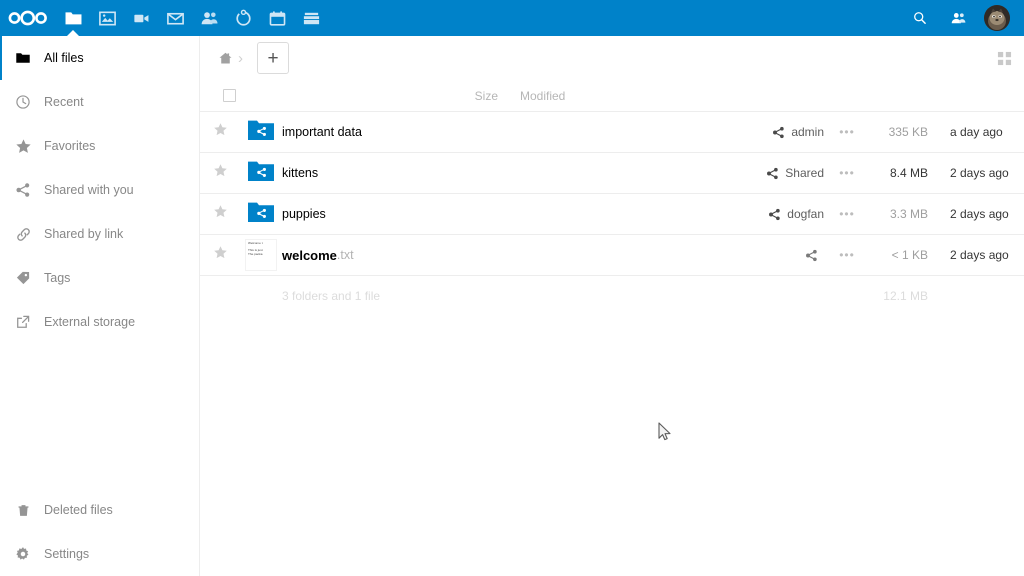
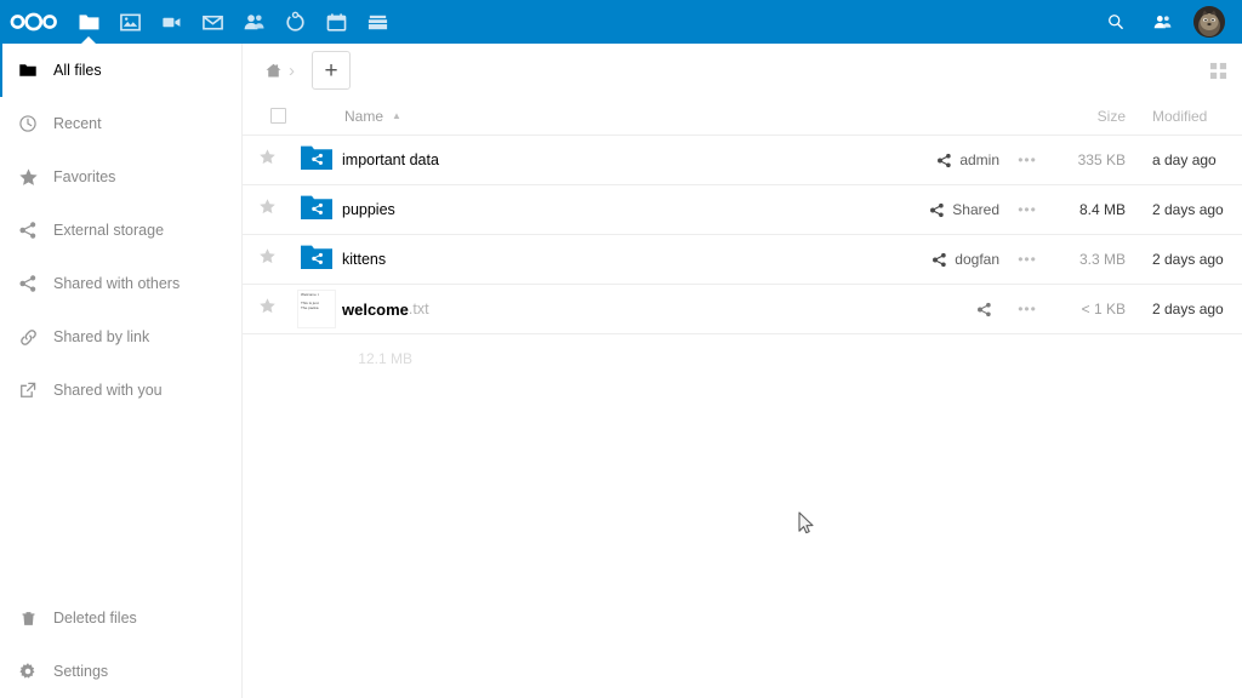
  All files
  Recent
  Favorites
- Shared with you
+ External storage
+ Shared with others
  Shared by link
- Tags
- External storage
+ Shared with you
  Deleted files
  Settings
  ›
  +
+ Name
+ ▲
  Size
  Modified
  important data
  admin
  •••
  335 KB
  a day ago
- kittens
+ puppies
  Shared
  •••
  8.4 MB
  2 days ago
- puppies
+ kittens
  dogfan
  •••
  3.3 MB
  2 days ago
  welcome
  .txt
  •••
  < 1 KB
  2 days ago
- 3 folders and 1 file
  12.1 MB
